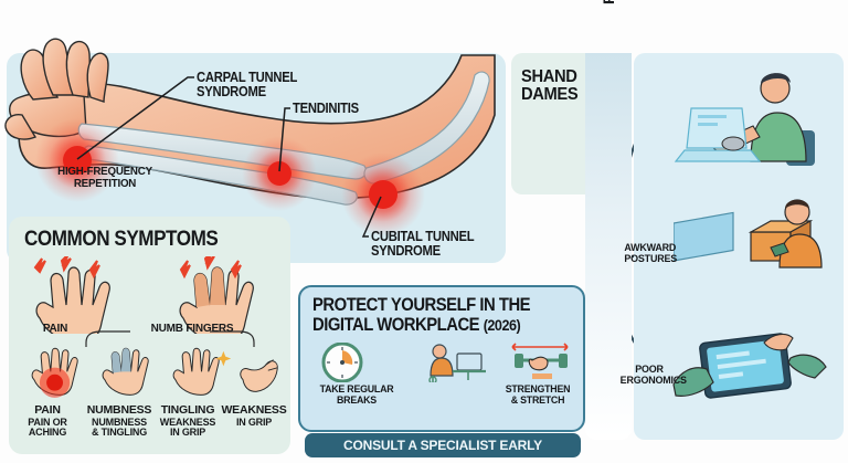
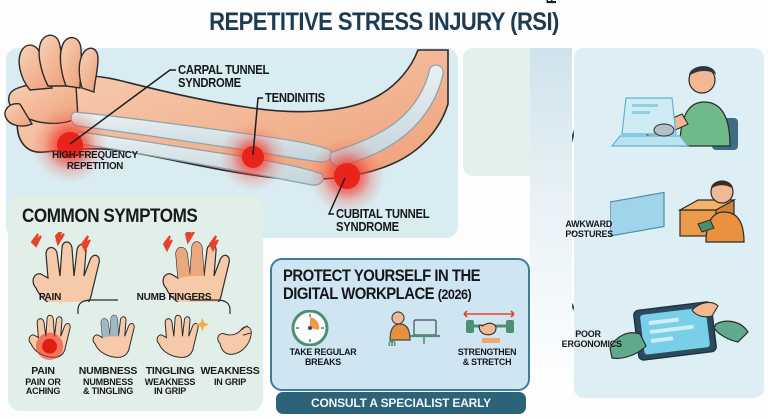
+ REPETITIVE STRESS INJURY (RSI)
  CARPAL TUNNEL
  SYNDROME
  TENDINITIS
  CUBITAL TUNNEL
  SYNDROME
- SHAND
- DAMES
  HIGH-FREQUENCY
  REPETITION
  AWKWARD
  POSTURES
  POOR
  ERGONOMICS
  COMMON SYMPTOMS
  PAIN
  NUMB FINGERS
  PAIN
  PAIN OR
  ACHING
  NUMBNESS
  NUMBNESS
  & TINGLING
  TINGLING
  WEAKNESS
  IN GRIP
  WEAKNESS
  IN GRIP
  PROTECT YOURSELF IN THE
  DIGITAL WORKPLACE (2026)
  TAKE REGULAR
  BREAKS
  STRENGTHEN
  & STRETCH
  CONSULT A SPECIALIST EARLY
